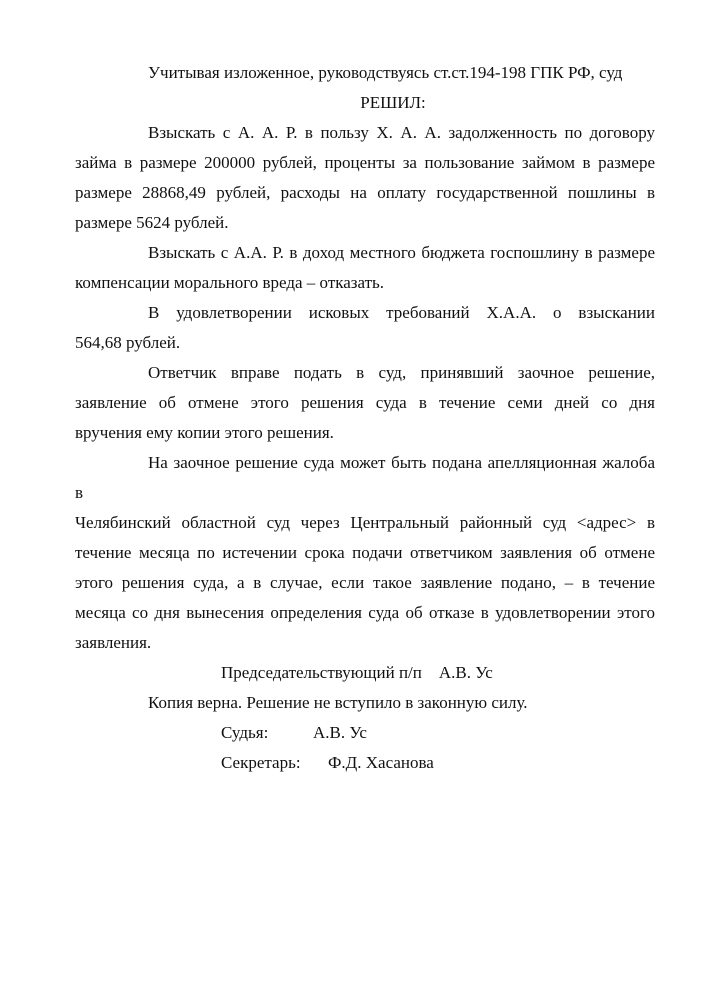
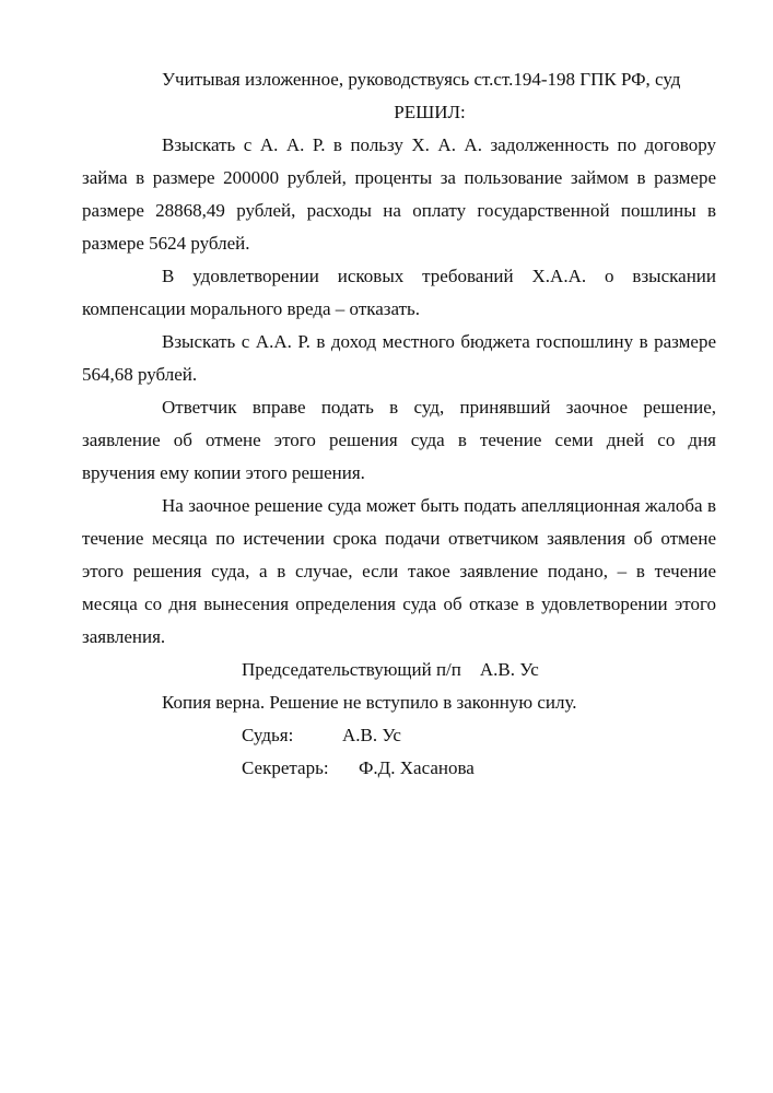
  Учитывая изложенное, руководствуясь ст.ст.194-198 ГПК РФ, суд
  РЕШИЛ:
  Взыскать с А. А. Р. в пользу Х. А. А. задолженность по договору
  займа в размере 200000 рублей, проценты за пользование займом в размере
  размере 28868,49 рублей, расходы на оплату государственной пошлины в
  размере 5624 рублей.
- Взыскать с А.А. Р. в доход местного бюджета госпошлину в размере
+ В удовлетворении исковых требований Х.А.А. о взыскании
  компенсации морального вреда – отказать.
- В удовлетворении исковых требований Х.А.А. о взыскании
+ Взыскать с А.А. Р. в доход местного бюджета госпошлину в размере
  564,68 рублей.
  Ответчик вправе подать в суд, принявший заочное решение,
  заявление об отмене этого решения суда в течение семи дней со дня
  вручения ему копии этого решения.
- На заочное решение суда может быть подана апелляционная жалоба в
+ На заочное решение суда может быть подать апелляционная жалоба в
- Челябинский областной суд через Центральный районный суд <адрес> в
  течение месяца по истечении срока подачи ответчиком заявления об отмене
  этого решения суда, а в случае, если такое заявление подано, – в течение
  месяца со дня вынесения определения суда об отказе в удовлетворении этого
  заявления.
  Председательствующий п/п А.В. Ус
  Копия верна. Решение не вступило в законную силу.
  Судья: А.В. Ус
  Секретарь: Ф.Д. Хасанова
